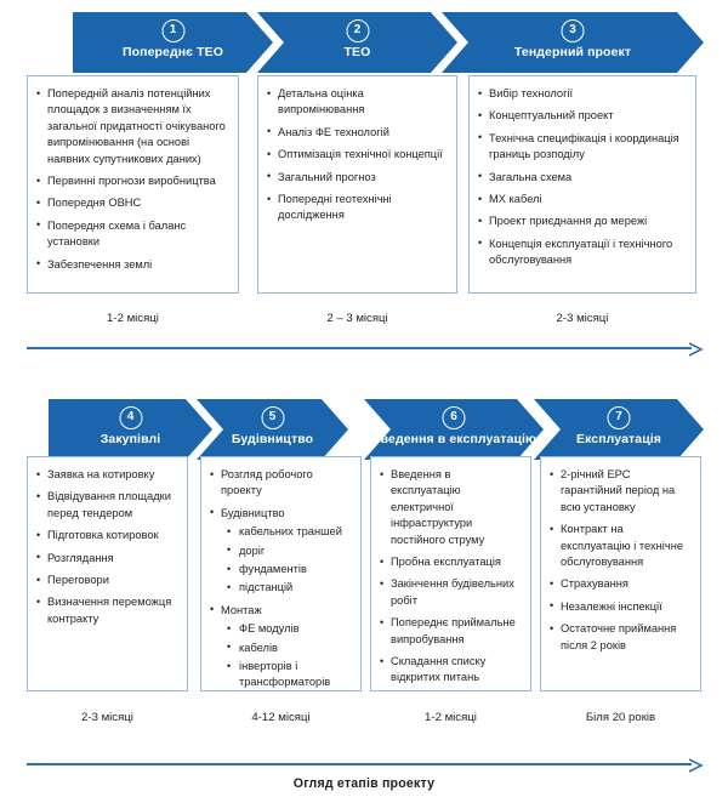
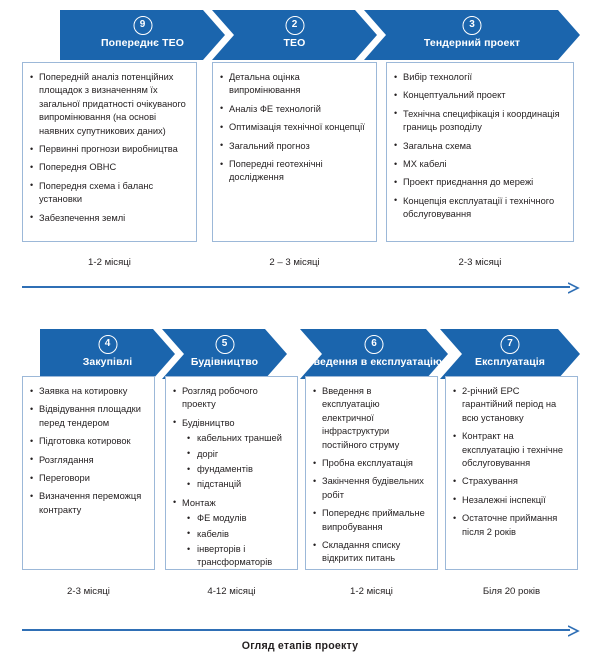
- 1
+ 9
  Попереднє ТЕО
  2
  ТЕО
  3
  Тендерний проект
  Попередній аналіз потенційних площадок з визначенням їх загальної придатності очікуваного випромінювання (на основі наявних супутникових даних)
  Первинні прогнози виробництва
  Попередня ОВНС
  Попередня схема і баланс установки
  Забезпечення землі
  Детальна оцінка випромінювання
  Аналіз ФЕ технологій
  Оптимізація технічної концепції
  Загальний прогноз
  Попередні геотехнічні дослідження
  Вибір технології
  Концептуальний проект
  Технічна специфікація і координація границь розподілу
  Загальна схема
  МХ кабелі
  Проект приєднання до мережі
  Концепція експлуатації і технічного обслуговування
  1-2 місяці
  2 – 3 місяці
  2-3 місяці
  4
  Закупівлі
  5
  Будівництво
  6
  ведення в експлуатацію
  7
  Експлуатація
  Заявка на котировку
  Відвідування площадки перед тендером
  Підготовка котировок
  Розглядання
  Переговори
  Визначення переможця контракту
  Розгляд робочого проекту
  Будівництво
  кабельних траншей
  доріг
  фундаментів
  підстанцій
  Монтаж
  ФЕ модулів
  кабелів
  інверторів і трансформаторів
  Введення в експлуатацію електричної інфраструктури постійного струму
  Пробна експлуатація
  Закінчення будівельних робіт
  Попереднє приймальне випробування
  Складання списку відкритих питань
  2-річний ЕРС гарантійний період на всю установку
  Контракт на експлуатацію і технічне обслуговування
  Страхування
  Незалежні інспекції
  Остаточне приймання після 2 років
  2-3 місяці
  4-12 місяці
  1-2 місяці
  Біля 20 років
  Огляд етапів проекту
